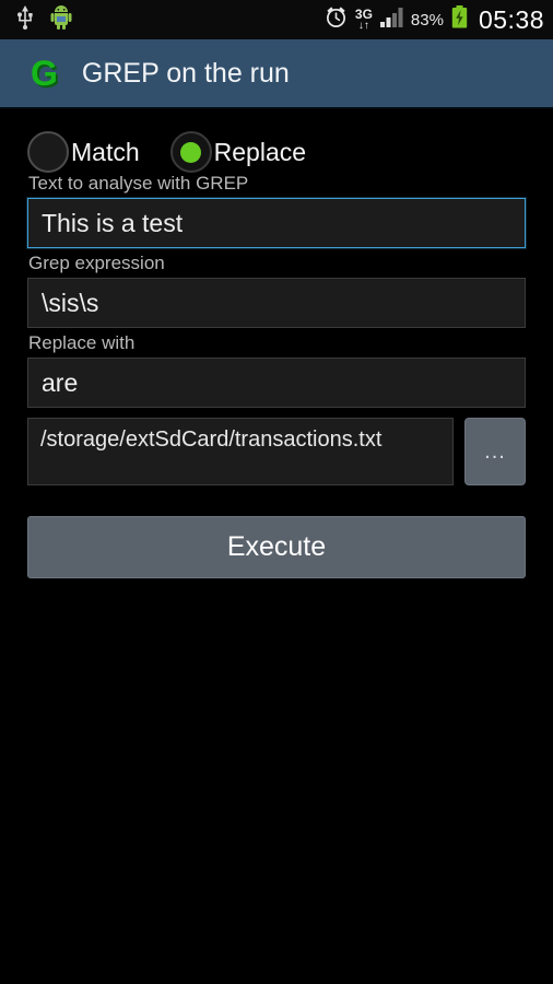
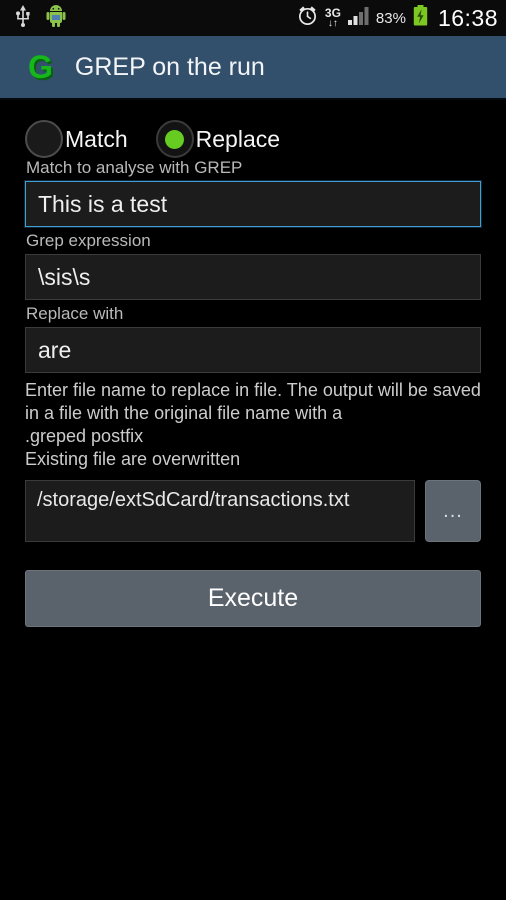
  3G
  ↓↑
  83%
- 05:38
+ 16:38
  G
  GREP on the run
  Match
  Replace
- Text to analyse with GREP
+ Match to analyse with GREP
  This is a test
  Grep expression
  \sis\s
  Replace with
  are
+ Enter file name to replace in file. The output will be saved in a file with the original file name with a
+ .greped postfix
+ Existing file are overwritten
  /storage/extSdCard/transactions.txt
  ...
  Execute
